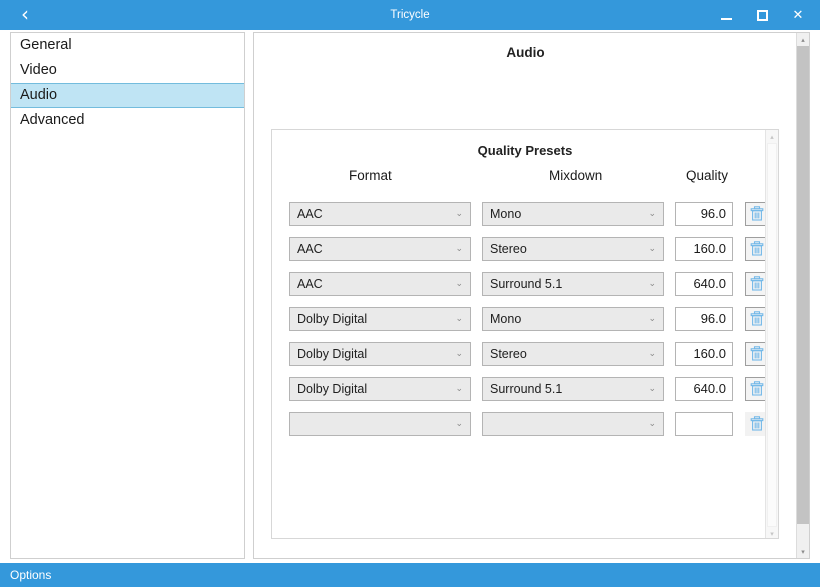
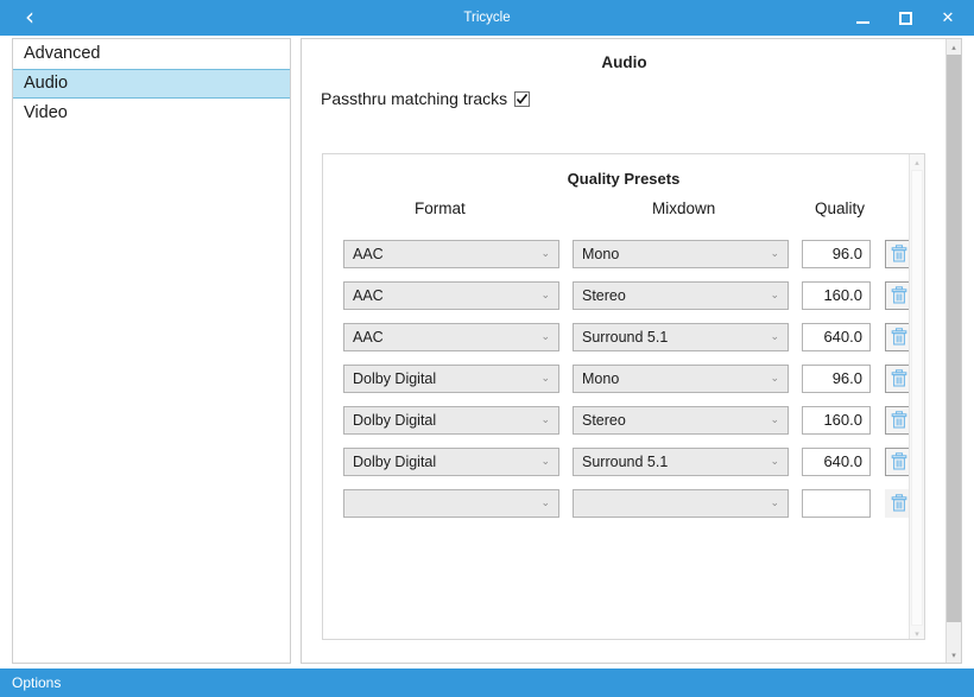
  ‹
  Tricycle
  ✕
- General
- Video
+ Advanced
  Audio
- Advanced
+ Video
  Audio
+ Passthru matching tracks
  Quality Presets
  Format
  Mixdown
  Quality
  AAC
  ⌄
  Mono
  ⌄
  96.0
  AAC
  ⌄
  Stereo
  ⌄
  160.0
  AAC
  ⌄
  Surround 5.1
  ⌄
  640.0
  Dolby Digital
  ⌄
  Mono
  ⌄
  96.0
  Dolby Digital
  ⌄
  Stereo
  ⌄
  160.0
  Dolby Digital
  ⌄
  Surround 5.1
  ⌄
  640.0
  ⌄
  ⌄
  ▴
  ▾
  ▴
  ▾
  Options
